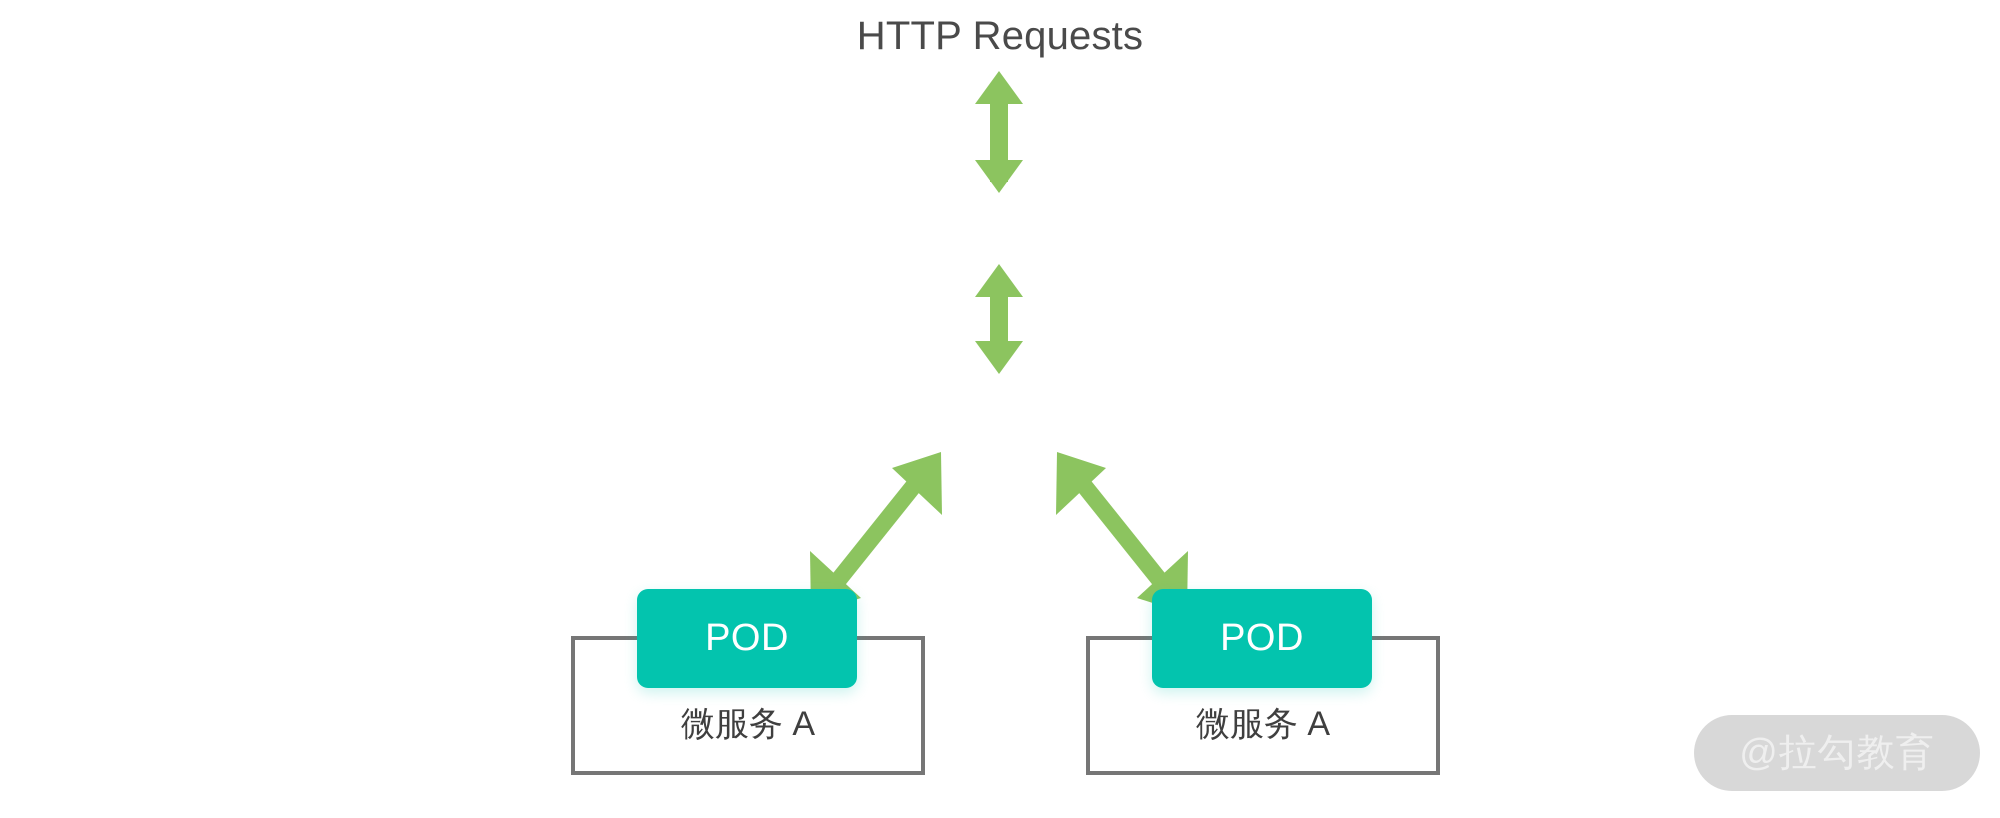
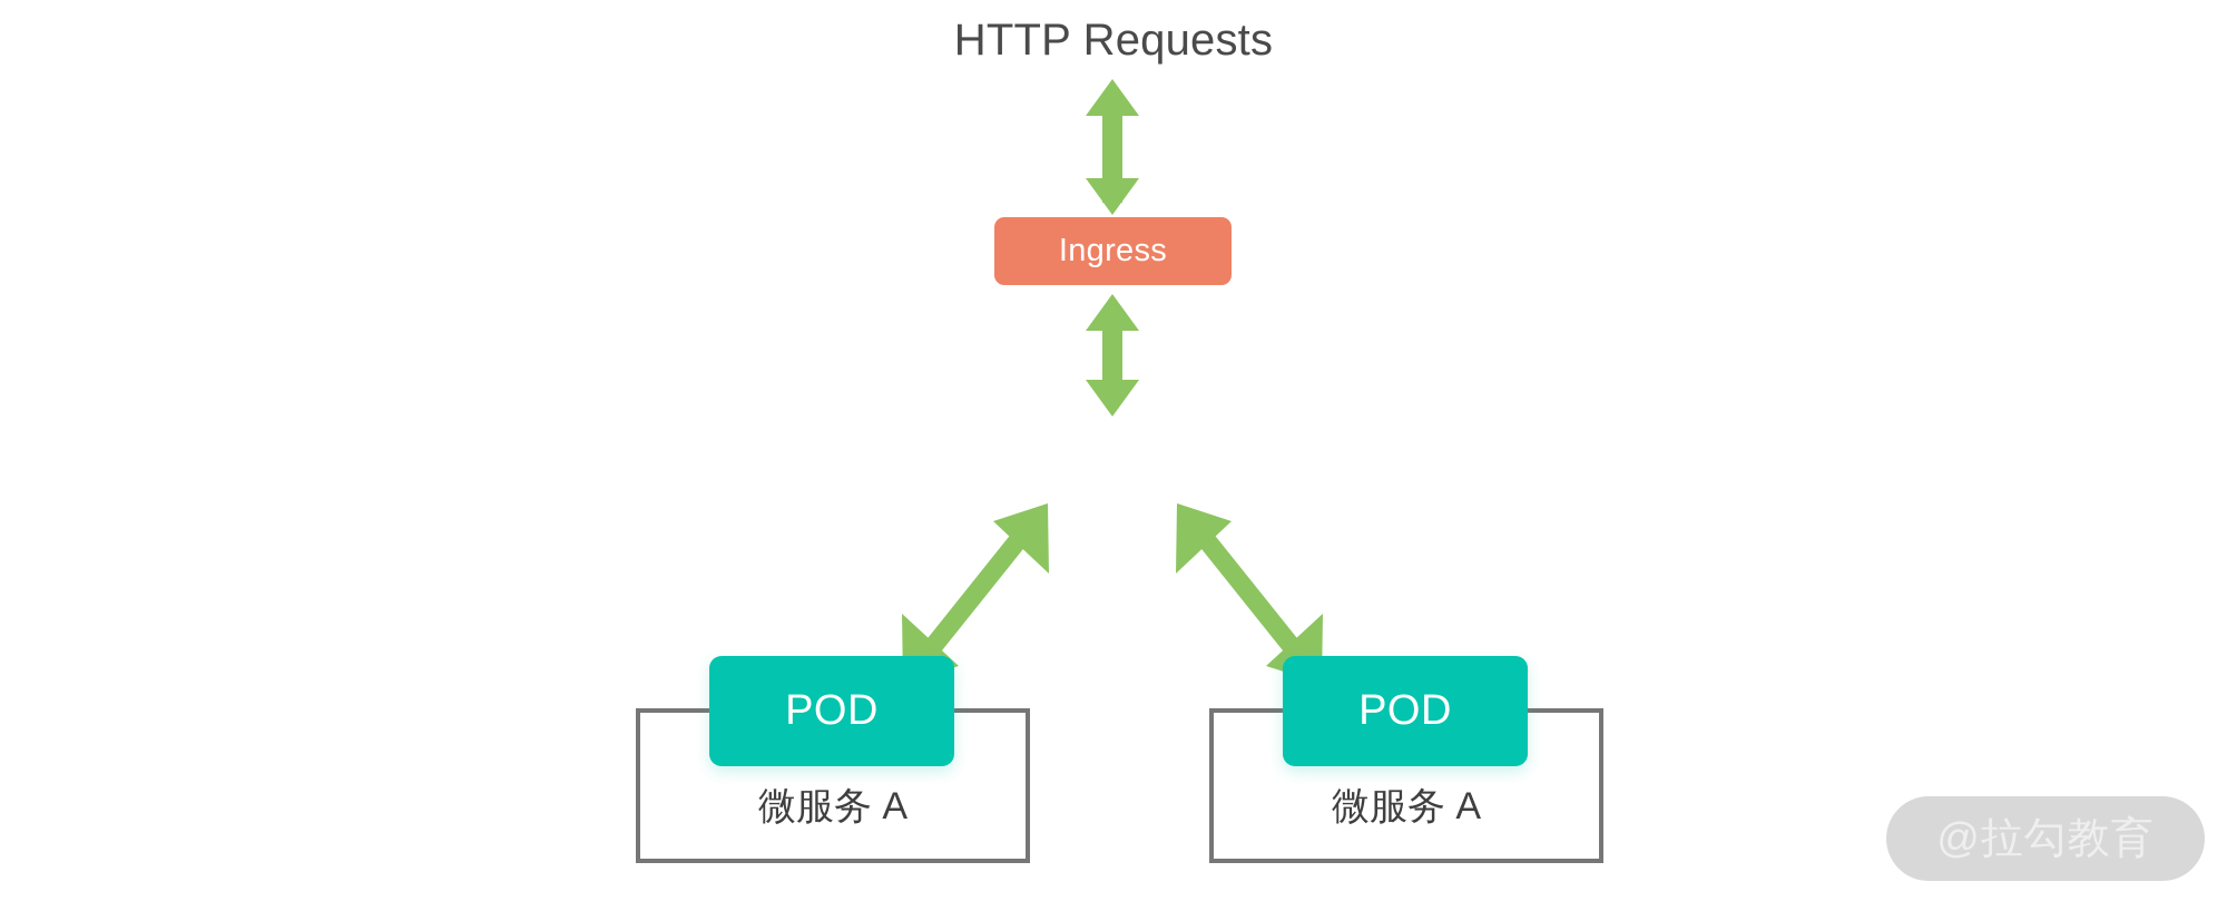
  HTTP Requests
+ Ingress
  微服务 A
  微服务 A
  POD
  POD
